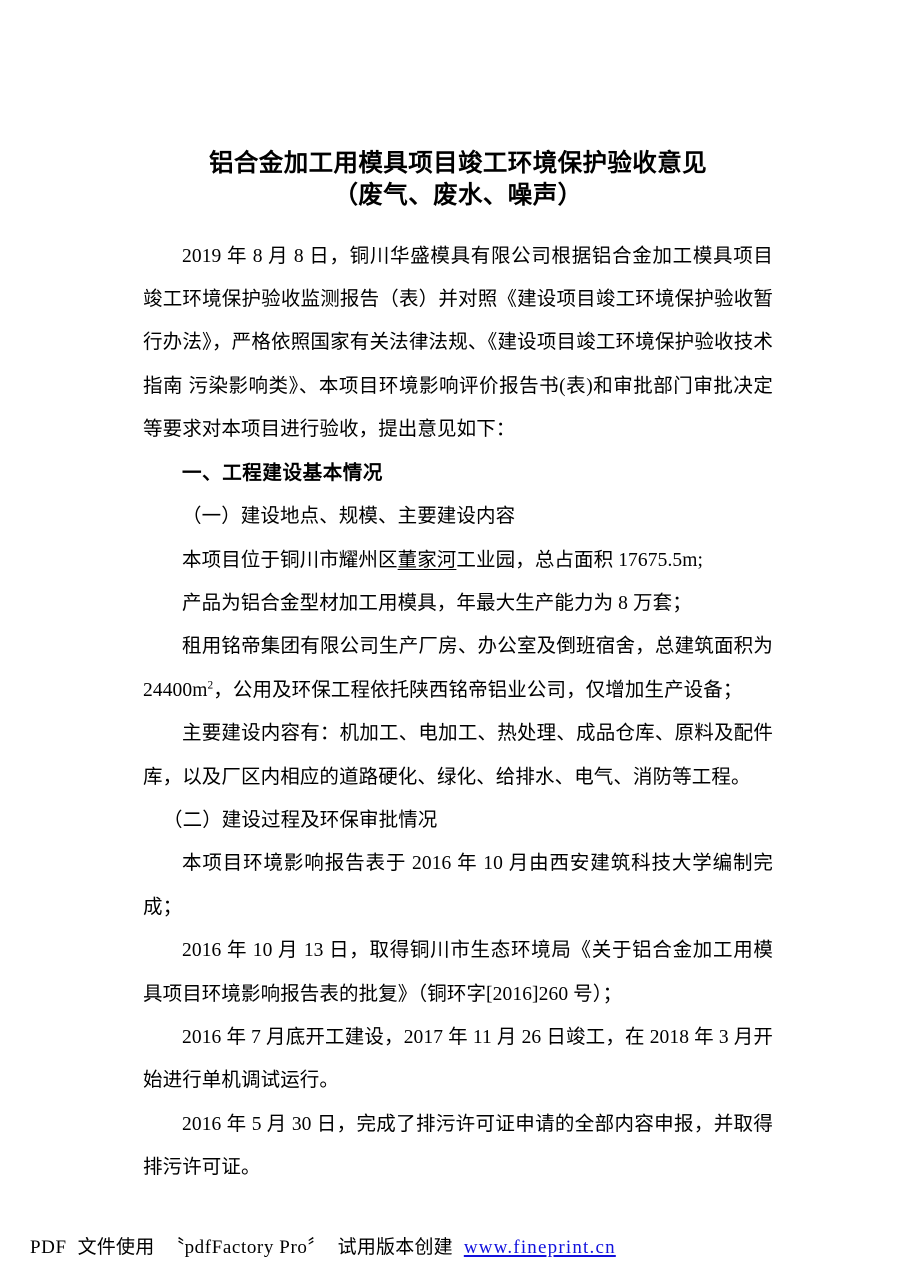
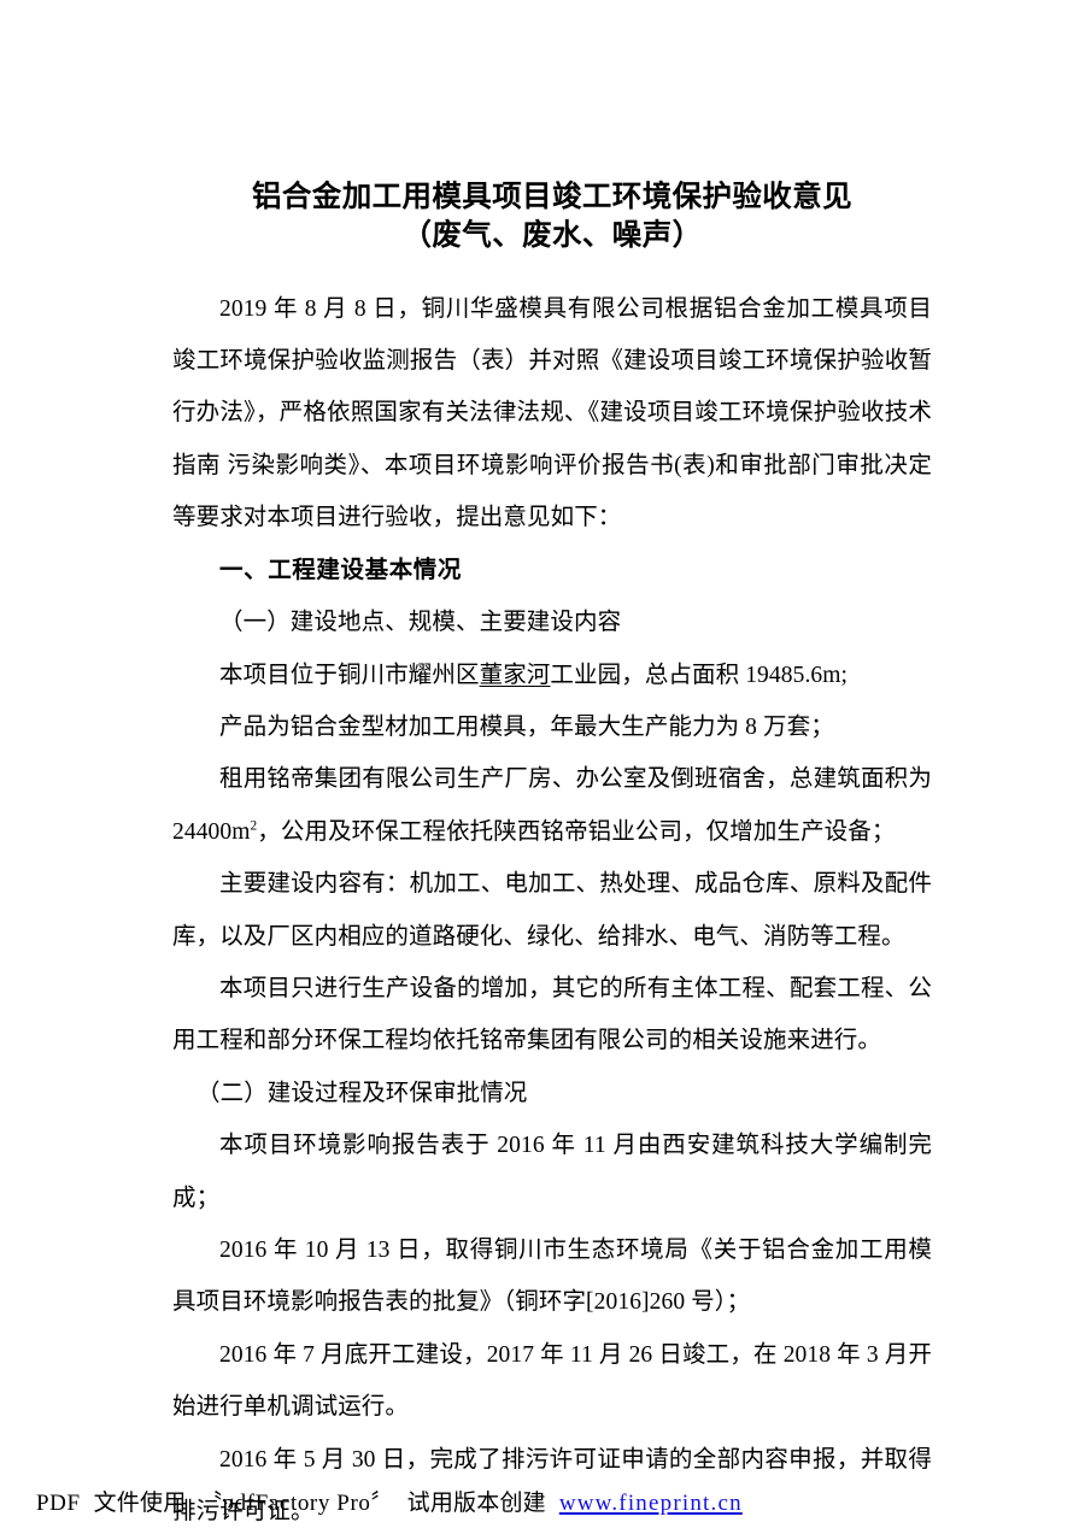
  铝合金加工用模具项目竣工环境保护验收意见
  （废气、废水、噪声）
  2019 年 8 月 8 日，铜川华盛模具有限公司根据铝合金加工模具项目竣工环境保护验收监测报告（表）并对照《建设项目竣工环境保护验收暂行办法》，严格依照国家有关法律法规、《建设项目竣工环境保护验收技术指南 污染影响类》、本项目环境影响评价报告书(表)和审批部门审批决定等要求对本项目进行验收，提出意见如下：
  一、工程建设基本情况
  （一）建设地点、规模、主要建设内容
- 本项目位于铜川市耀州区董家河工业园，总占面积 17675.5m;
+ 本项目位于铜川市耀州区董家河工业园，总占面积 19485.6m;
  产品为铝合金型材加工用模具，年最大生产能力为 8 万套；
  租用铭帝集团有限公司生产厂房、办公室及倒班宿舍，总建筑面积为24400m2，公用及环保工程依托陕西铭帝铝业公司，仅增加生产设备；
  主要建设内容有：机加工、电加工、热处理、成品仓库、原料及配件库，以及厂区内相应的道路硬化、绿化、给排水、电气、消防等工程。
+ 本项目只进行生产设备的增加，其它的所有主体工程、配套工程、公用工程和部分环保工程均依托铭帝集团有限公司的相关设施来进行。
  （二）建设过程及环保审批情况
- 本项目环境影响报告表于 2016 年 10 月由西安建筑科技大学编制完成；
+ 本项目环境影响报告表于 2016 年 11 月由西安建筑科技大学编制完成；
  2016 年 10 月 13 日，取得铜川市生态环境局《关于铝合金加工用模具项目环境影响报告表的批复》（铜环字[2016]260 号）；
  2016 年 7 月底开工建设，2017 年 11 月 26 日竣工，在 2018 年 3 月开始进行单机调试运行。
  2016 年 5 月 30 日，完成了排污许可证申请的全部内容申报，并取得排污许可证。
  PDF 文件使用 〝pdfFactory Pro〞 试用版本创建 www.fineprint.cn
